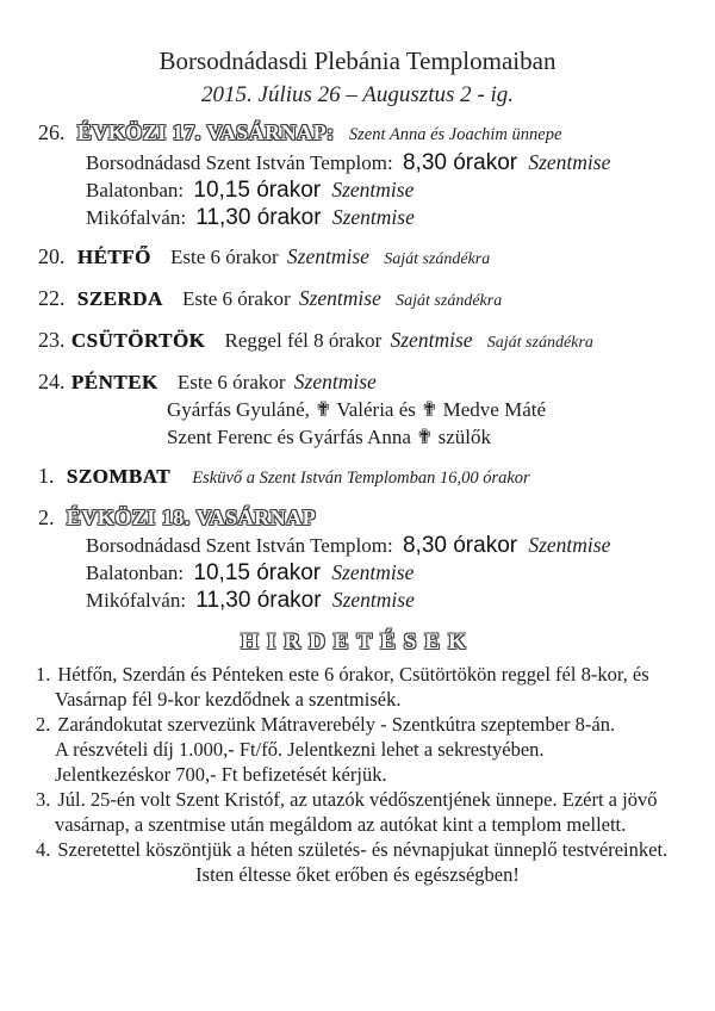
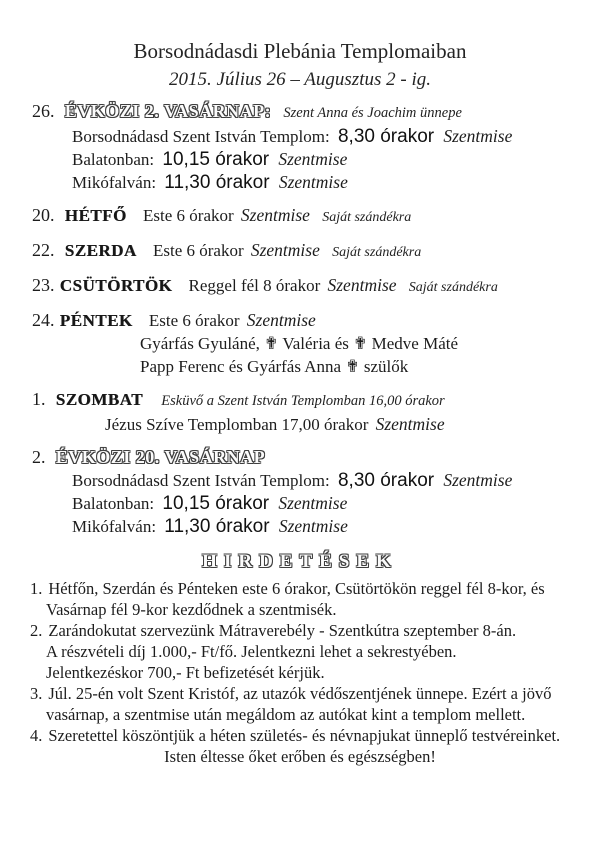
  Borsodnádasdi Plebánia Templomaiban
  2015. Július 26 – Augusztus 2 - ig.
- 26. ÉVKÖZI 17. VASÁRNAP: Szent Anna és Joachim ünnepe
+ 26. ÉVKÖZI 2. VASÁRNAP: Szent Anna és Joachim ünnepe
  Borsodnádasd Szent István Templom: 8,30 órakor Szentmise
  Balatonban: 10,15 órakor Szentmise
  Mikófalván: 11,30 órakor Szentmise
  20. HÉTFŐ Este 6 órakor Szentmise Saját szándékra
  22. SZERDA Este 6 órakor Szentmise Saját szándékra
  23. CSÜTÖRTÖK Reggel fél 8 órakor Szentmise Saját szándékra
  24. PÉNTEK Este 6 órakor Szentmise
  Gyárfás Gyuláné, ✟ Valéria és ✟ Medve Máté
- Szent Ferenc és Gyárfás Anna ✟ szülők
+ Papp Ferenc és Gyárfás Anna ✟ szülők
  1. SZOMBAT Esküvő a Szent István Templomban 16,00 órakor
+ Jézus Szíve Templomban 17,00 órakor Szentmise
- 2. ÉVKÖZI 18. VASÁRNAP
+ 2. ÉVKÖZI 20. VASÁRNAP
  Borsodnádasd Szent István Templom: 8,30 órakor Szentmise
  Balatonban: 10,15 órakor Szentmise
  Mikófalván: 11,30 órakor Szentmise
  HIRDETÉSEK
  1. Hétfőn, Szerdán és Pénteken este 6 órakor, Csütörtökön reggel fél 8-kor, és
  Vasárnap fél 9-kor kezdődnek a szentmisék.
  2. Zarándokutat szervezünk Mátraverebély - Szentkútra szeptember 8-án.
  A részvételi díj 1.000,- Ft/fő. Jelentkezni lehet a sekrestyében.
  Jelentkezéskor 700,- Ft befizetését kérjük.
  3. Júl. 25-én volt Szent Kristóf, az utazók védőszentjének ünnepe. Ezért a jövő
  vasárnap, a szentmise után megáldom az autókat kint a templom mellett.
  4. Szeretettel köszöntjük a héten születés- és névnapjukat ünneplő testvéreinket.
  Isten éltesse őket erőben és egészségben!
